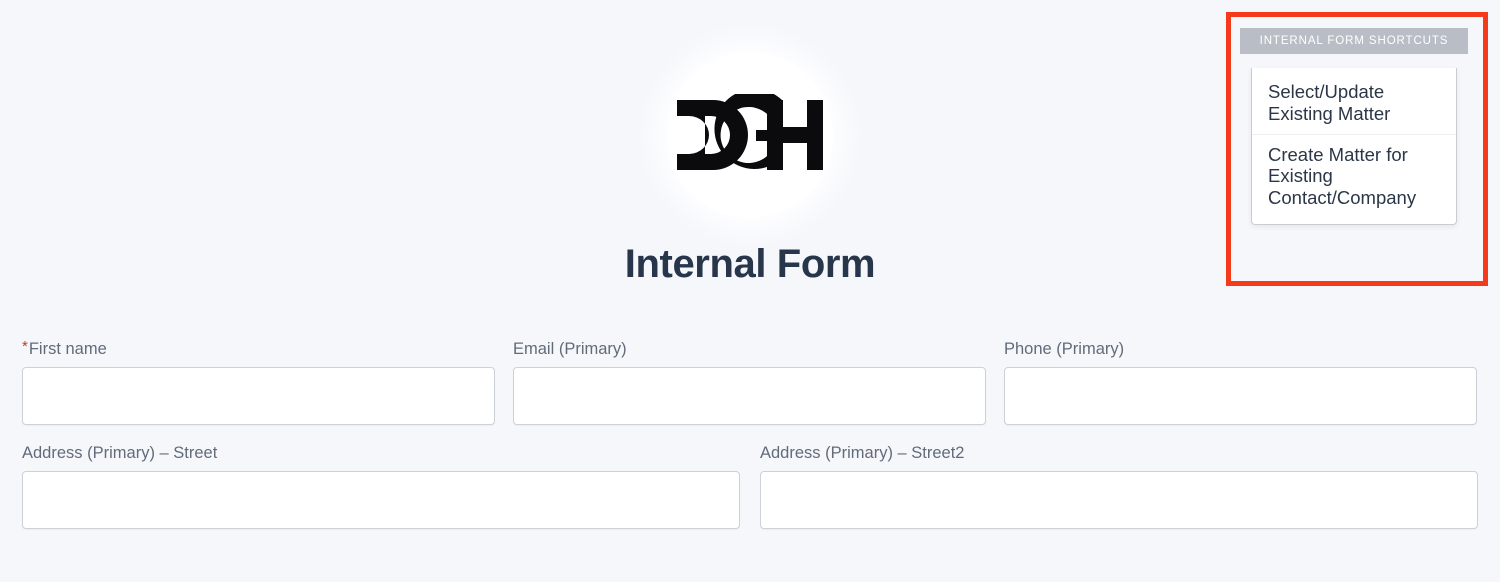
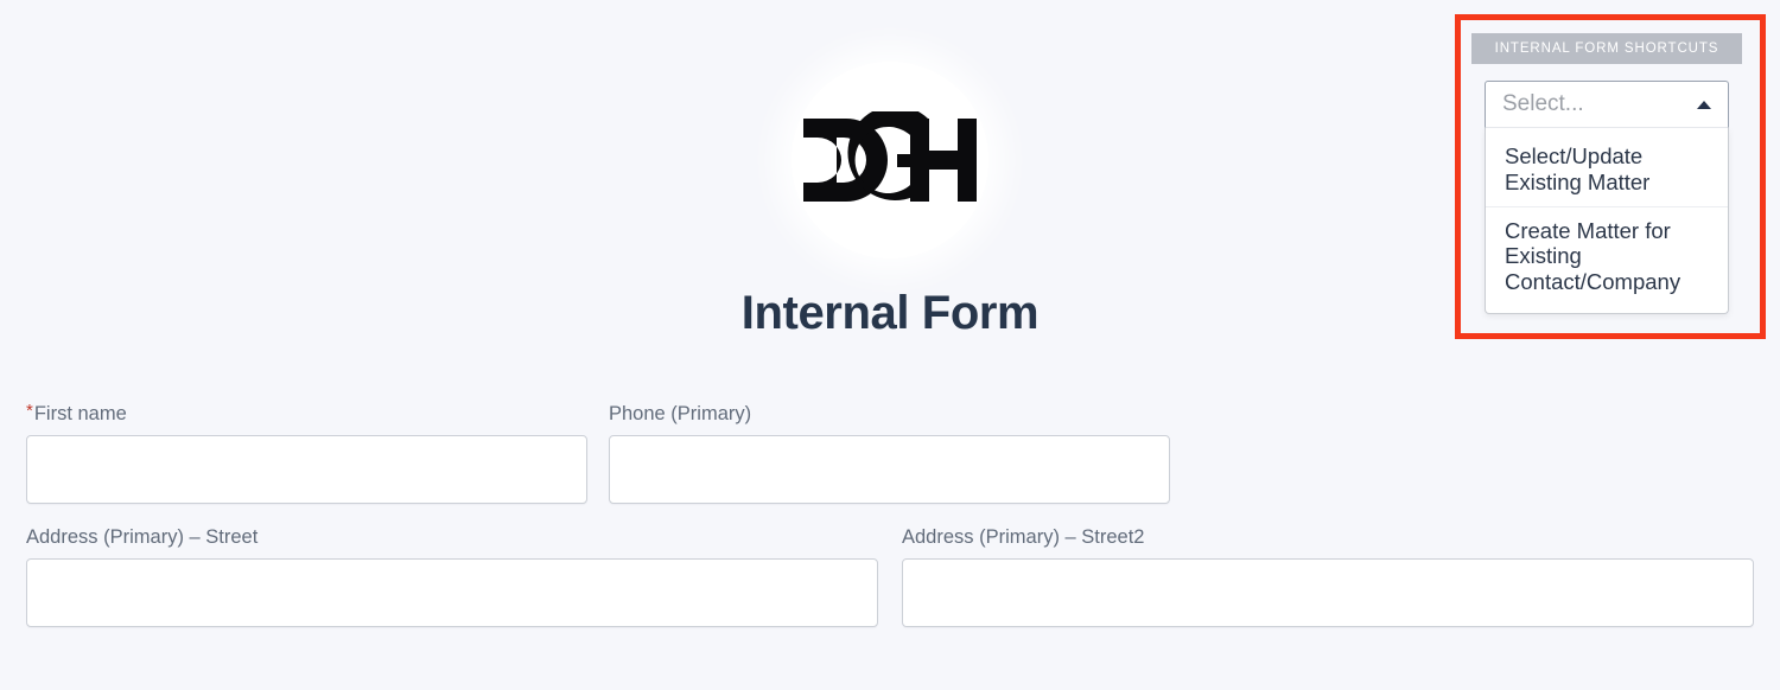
  Internal Form
  INTERNAL FORM SHORTCUTS
+ Select...
  Select/Update Existing Matter
  Create Matter for Existing Contact/Company
  *First name
- Email (Primary)
  Phone (Primary)
  Address (Primary) – Street
  Address (Primary) – Street2
